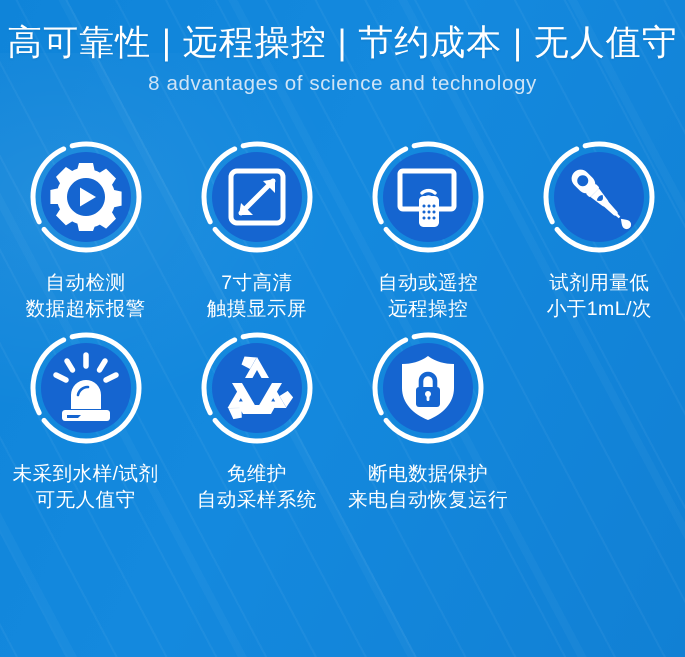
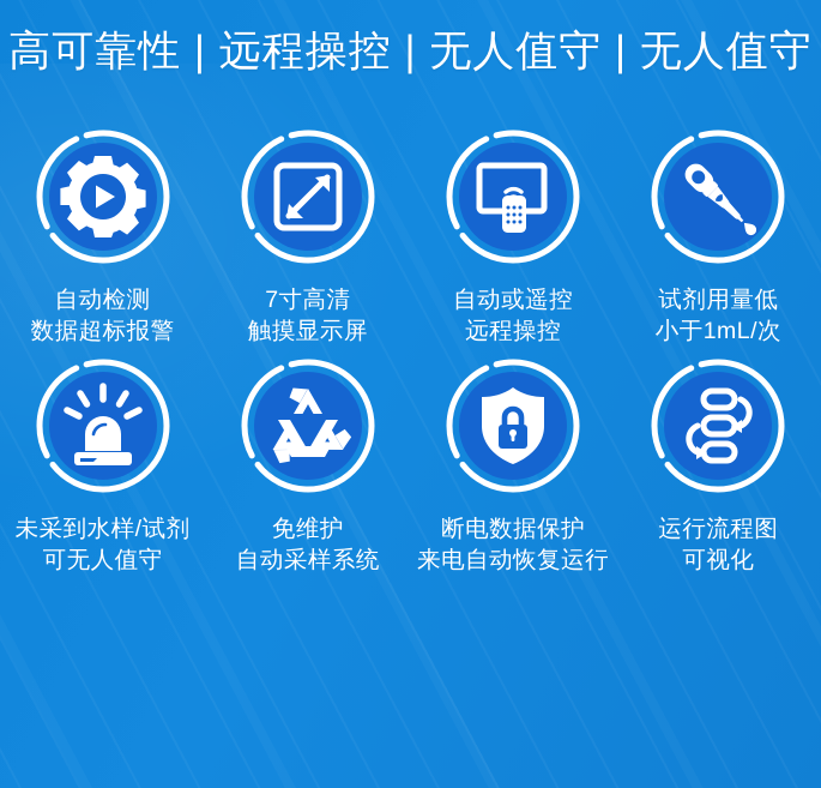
- 高可靠性 | 远程操控 | 节约成本 | 无人值守
+ 高可靠性 | 远程操控 | 无人值守 | 无人值守
- 8 advantages of science and technology
  自动检测
  数据超标报警
  7寸高清
  触摸显示屏
  自动或遥控
  远程操控
  试剂用量低
  小于1mL/次
  未采到水样/试剂
  可无人值守
  免维护
  自动采样系统
  断电数据保护
  来电自动恢复运行
+ 运行流程图
+ 可视化
